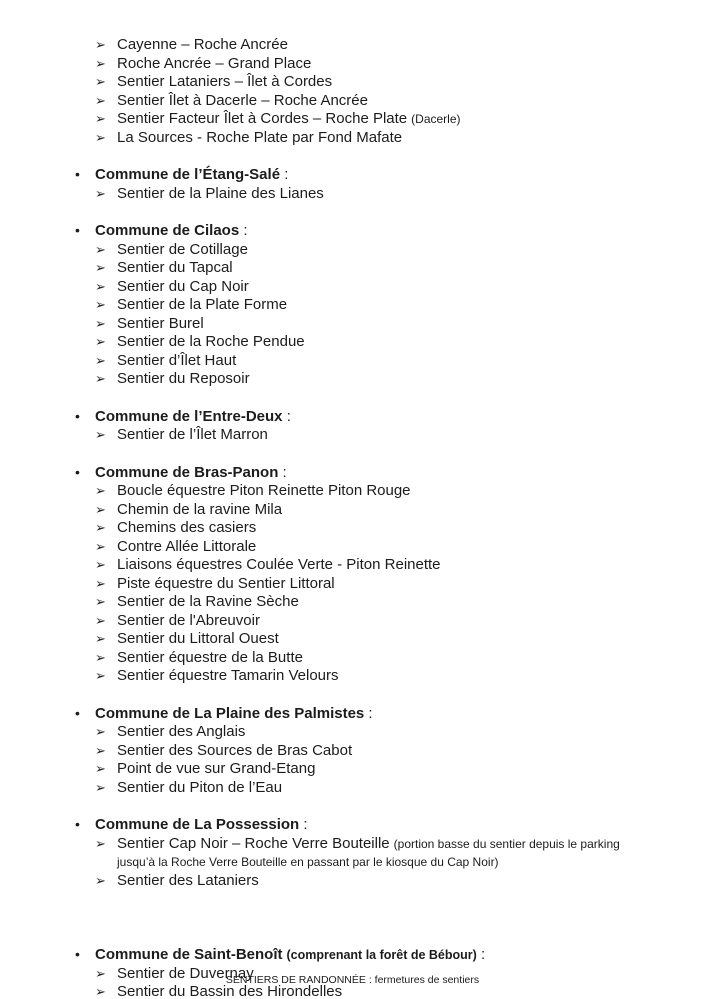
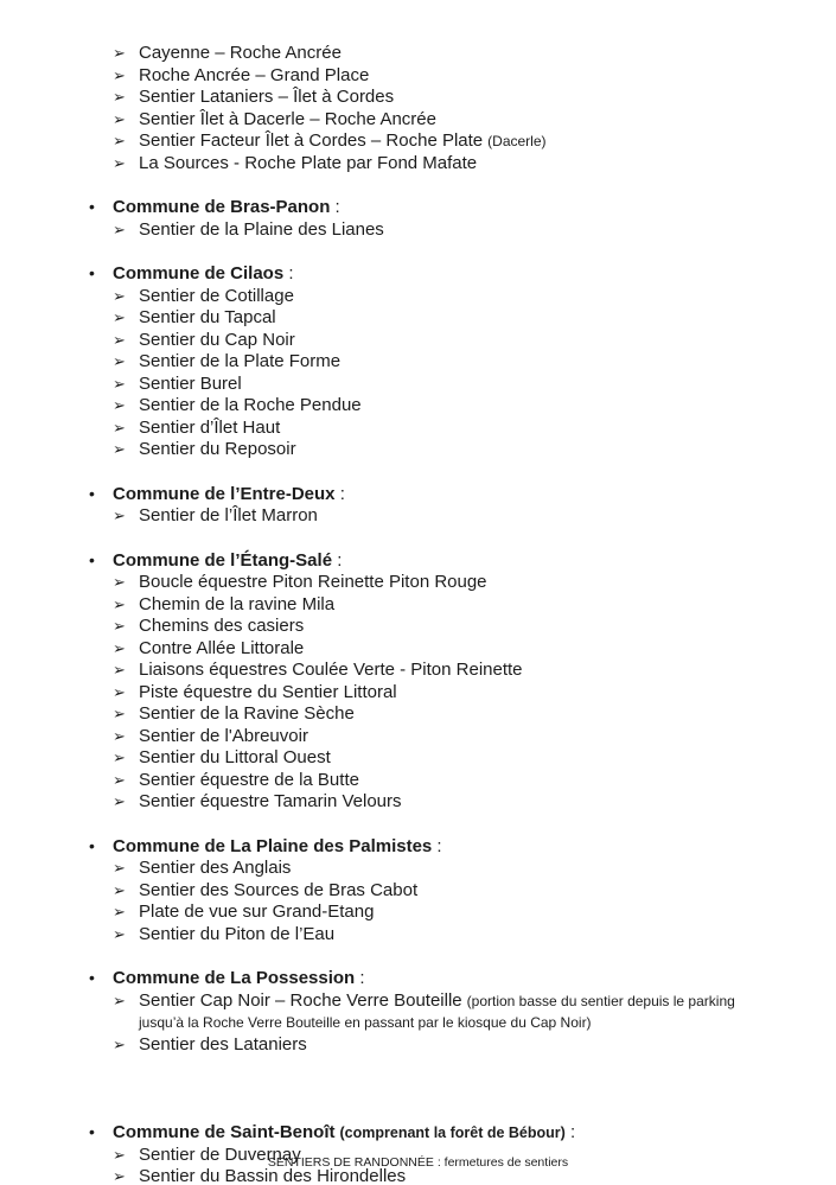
  ➢
  Cayenne – Roche Ancrée
  ➢
  Roche Ancrée – Grand Place
  ➢
  Sentier Lataniers – Îlet à Cordes
  ➢
  Sentier Îlet à Dacerle – Roche Ancrée
  ➢
  Sentier Facteur Îlet à Cordes – Roche Plate (Dacerle)
  ➢
  La Sources - Roche Plate par Fond Mafate
  •
- Commune de l’Étang-Salé :
+ Commune de Bras-Panon :
  ➢
  Sentier de la Plaine des Lianes
  •
  Commune de Cilaos :
  ➢
  Sentier de Cotillage
  ➢
  Sentier du Tapcal
  ➢
  Sentier du Cap Noir
  ➢
  Sentier de la Plate Forme
  ➢
  Sentier Burel
  ➢
  Sentier de la Roche Pendue
  ➢
  Sentier d’Îlet Haut
  ➢
  Sentier du Reposoir
  •
  Commune de l’Entre-Deux :
  ➢
  Sentier de l’Îlet Marron
  •
- Commune de Bras-Panon :
+ Commune de l’Étang-Salé :
  ➢
  Boucle équestre Piton Reinette Piton Rouge
  ➢
  Chemin de la ravine Mila
  ➢
  Chemins des casiers
  ➢
  Contre Allée Littorale
  ➢
  Liaisons équestres Coulée Verte - Piton Reinette
  ➢
  Piste équestre du Sentier Littoral
  ➢
  Sentier de la Ravine Sèche
  ➢
  Sentier de l'Abreuvoir
  ➢
  Sentier du Littoral Ouest
  ➢
  Sentier équestre de la Butte
  ➢
  Sentier équestre Tamarin Velours
  •
  Commune de La Plaine des Palmistes :
  ➢
  Sentier des Anglais
  ➢
  Sentier des Sources de Bras Cabot
  ➢
- Point de vue sur Grand-Etang
+ Plate de vue sur Grand-Etang
  ➢
  Sentier du Piton de l’Eau
  •
  Commune de La Possession :
  ➢
  Sentier Cap Noir – Roche Verre Bouteille (portion basse du sentier depuis le parking jusqu’à la Roche Verre Bouteille en passant par le kiosque du Cap Noir)
  ➢
  Sentier des Lataniers
  •
  Commune de Saint-Benoît (comprenant la forêt de Bébour) :
  ➢
  Sentier de Duvernay
  ➢
  Sentier du Bassin des Hirondelles
  SENTIERS DE RANDONNÉE : fermetures de sentiers
